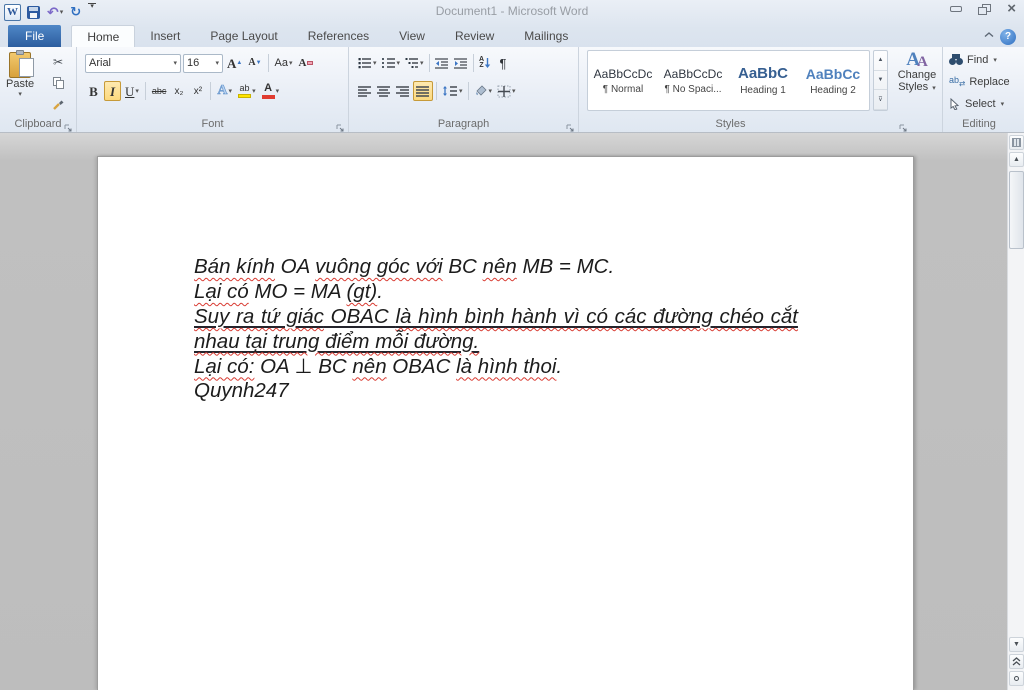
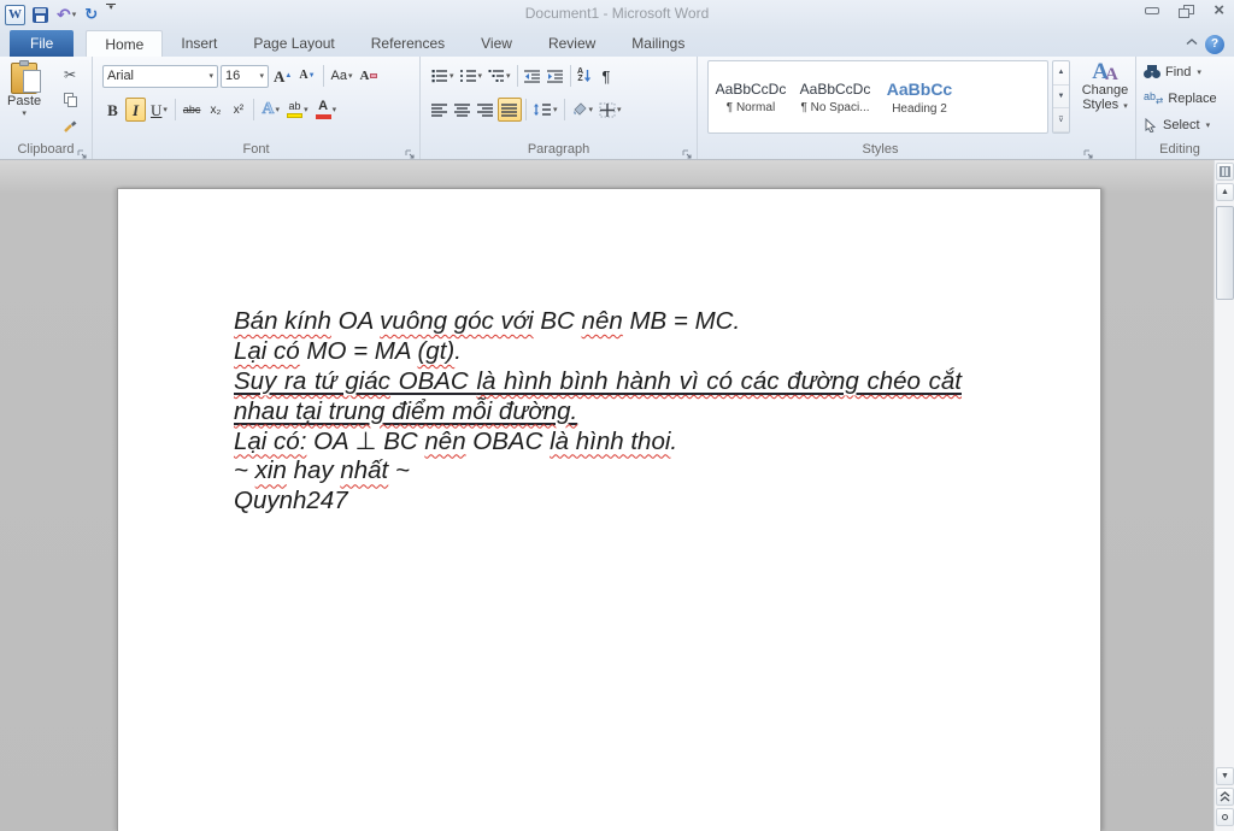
  W
  ↶
  ↻
  Document1 - Microsoft Word
  ×
  File
  Home
  Insert
  Page Layout
  References
  View
  Review
  Mailings
  ?
  Paste
  ✂
  Clipboard
  Arial
  16
  A
  A
  Aa
  A
  B
  I
  U
  abc
  x₂
  x²
  A
  ab
  A
  Font
  ¶
  Paragraph
  AaBbCcDc
  ¶ Normal
  AaBbCcDc
  ¶ No Spaci...
- AaBbC
- Heading 1
  AaBbCc
  Heading 2
  A
  A
  Change
  Styles
  Styles
  Find
  ab⇄
  Replace
  Select
  Editing
  Bán kính OA vuông góc với BC nên MB = MC.
  Lại có MO = MA (gt).
  Suy ra tứ giác OBAC là hình bình hành vì có các đường chéo cắt
  nhau tại trung điểm mỗi đường.
  Lại có: OA ⊥ BC nên OBAC là hình thoi.
+ ~ xin hay nhất ~
  Quynh247
